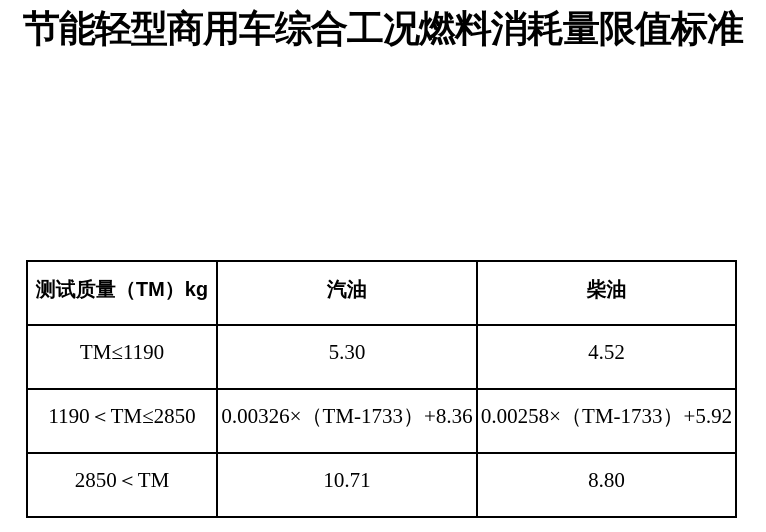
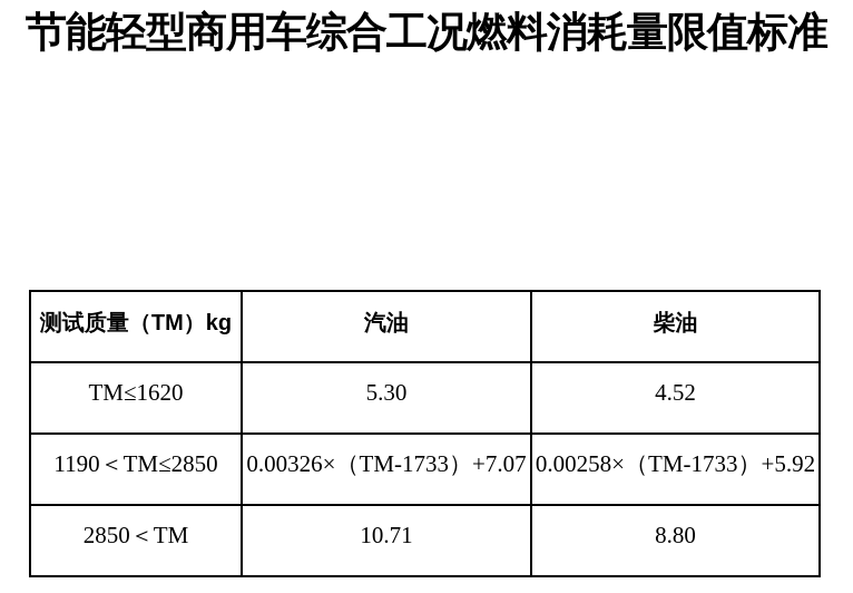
  节能轻型商用车综合工况燃料消耗量限值标准
  测试质量（TM）kg	汽油	柴油
- TM≤1190	5.30	4.52
+ TM≤1620	5.30	4.52
- 1190＜TM≤2850	0.00326×（TM-1733）+8.36	0.00258×（TM-1733）+5.92
+ 1190＜TM≤2850	0.00326×（TM-1733）+7.07	0.00258×（TM-1733）+5.92
  2850＜TM	10.71	8.80
